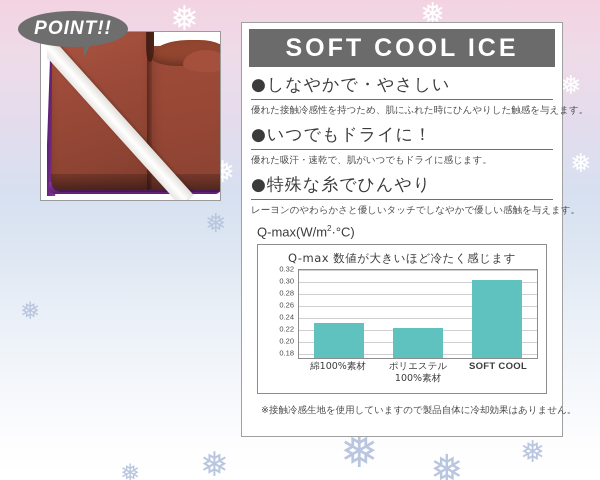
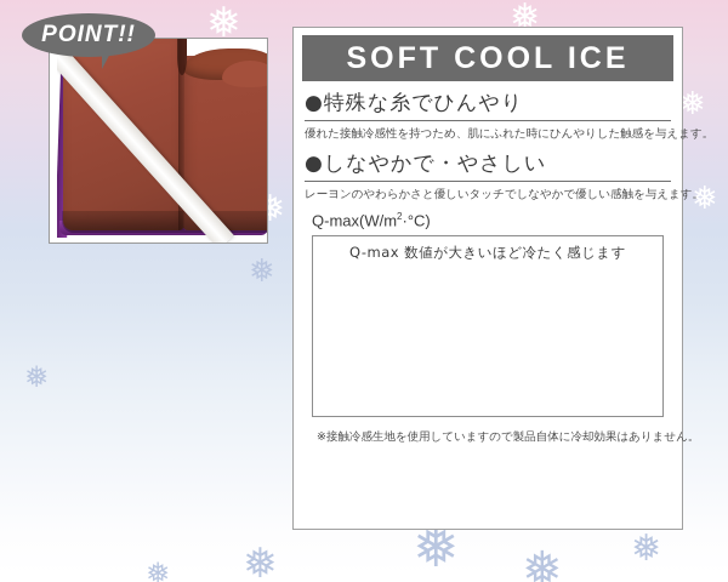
  ❅
  ❅
  ❅
  ❅
  ❅
  ❅
  ❅
  ❅
  ❅
  ❅
  ❅
  ❅
  POINT!!
  SOFT COOL ICE
- ●しなやかで・やさしい
+ ●特殊な糸でひんやり
  優れた接触冷感性を持つため、肌にふれた時にひんやりした触感を与えます。
- ●いつでもドライに！
- 優れた吸汗・速乾で、肌がいつでもドライに感じます。
- ●特殊な糸でひんやり
+ ●しなやかで・やさしい
  レーヨンのやわらかさと優しいタッチでしなやかで優しい感触を与えます。
  Q-max(W/m2·°C)
  Q-max 数値が大きいほど冷たく感じます
- 0.32
- 0.30
- 0.28
- 0.26
- 0.24
- 0.22
- 0.20
- 0.18
- 綿100%素材
- ポリエステル
- 100%素材
- SOFT COOL
  ※接触冷感生地を使用していますので製品自体に冷却効果はありません。
